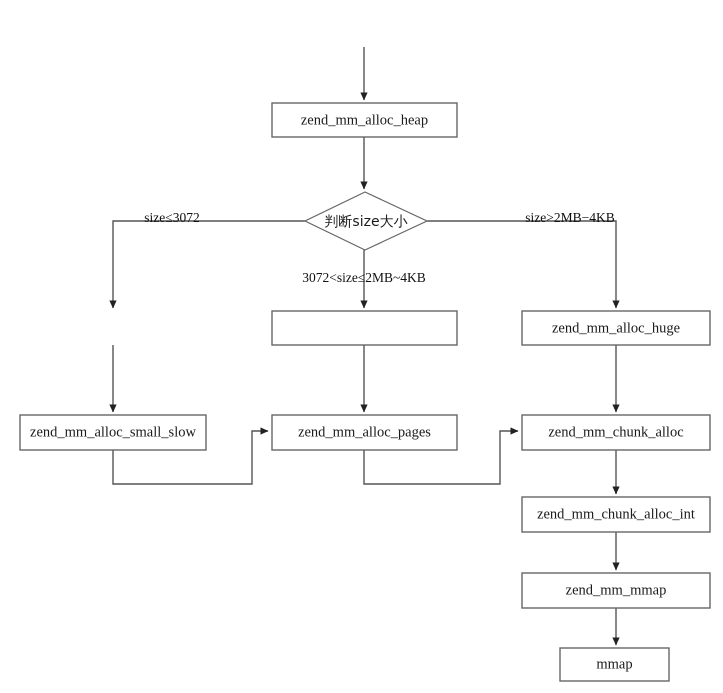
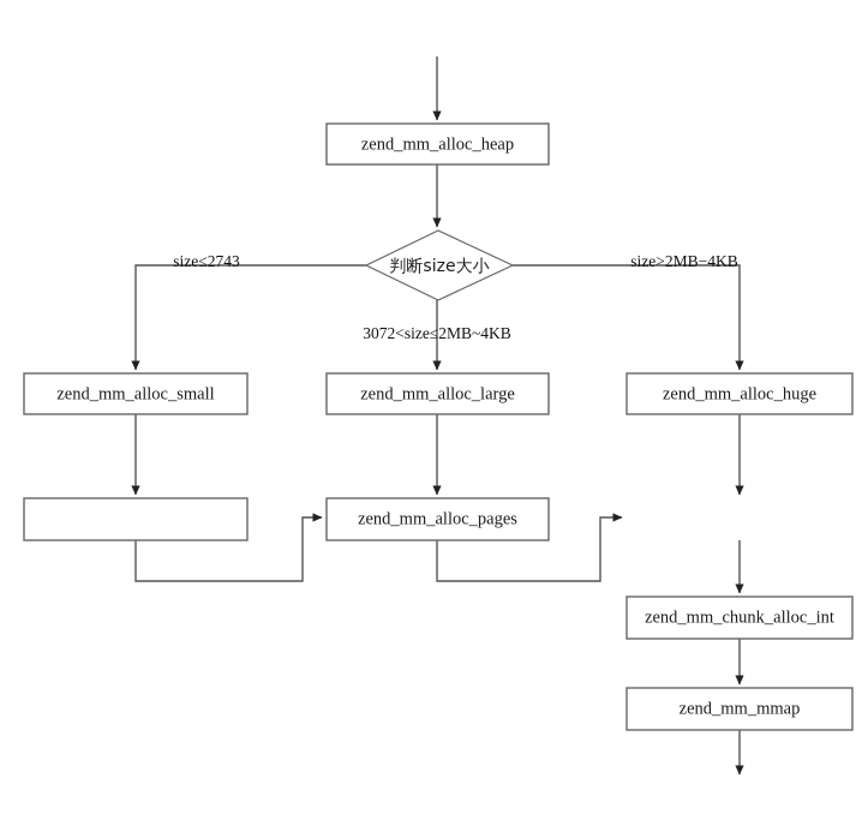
- size≤3072
+ size≤2743
  3072<size≤2MB~4KB
  size>2MB−4KB
  zend_mm_alloc_heap
  判断size大小
+ zend_mm_alloc_small
+ zend_mm_alloc_large
  zend_mm_alloc_huge
- zend_mm_alloc_small_slow
  zend_mm_alloc_pages
- zend_mm_chunk_alloc
  zend_mm_chunk_alloc_int
  zend_mm_mmap
- mmap
